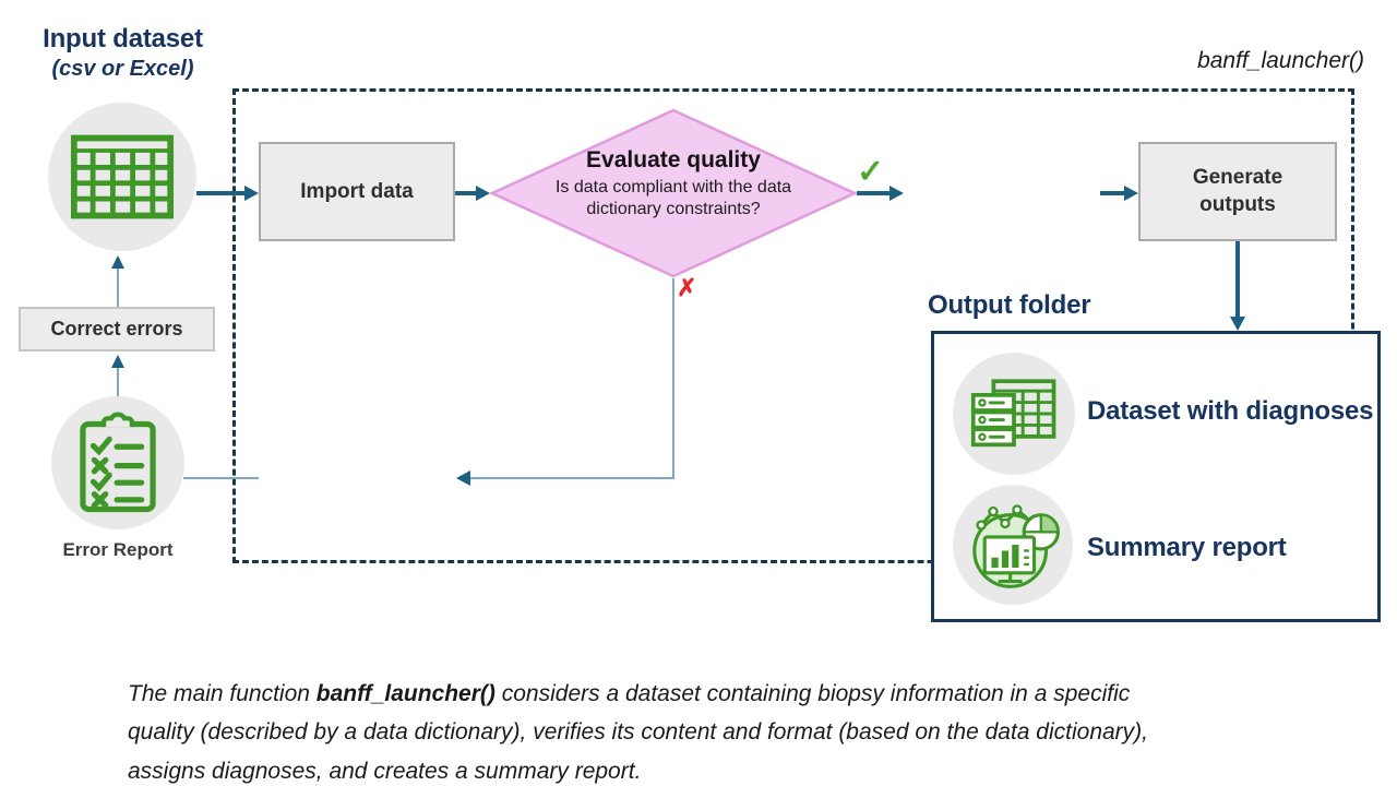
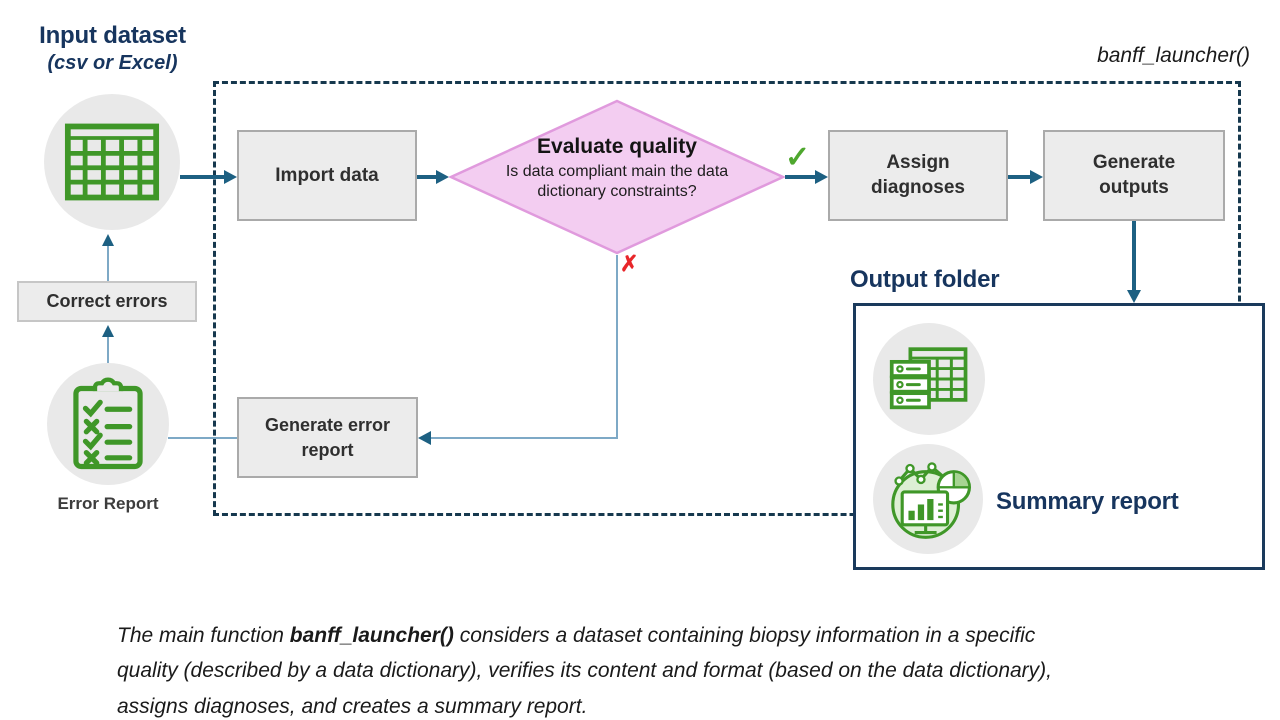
  banff_launcher()
  Input dataset
  (csv or Excel)
  Import data
+ Assign diagnoses
  Generate outputs
  Correct errors
+ Generate error report
  Evaluate quality
- Is data compliant with the data dictionary constraints?
+ Is data compliant main the data dictionary constraints?
  ✓
  ✗
  Error Report
  Output folder
- Dataset with diagnoses
  Summary report
  The main function banff_launcher() considers a dataset containing biopsy information in a specific quality (described by a data dictionary), verifies its content and format (based on the data dictionary), assigns diagnoses, and creates a summary report.
